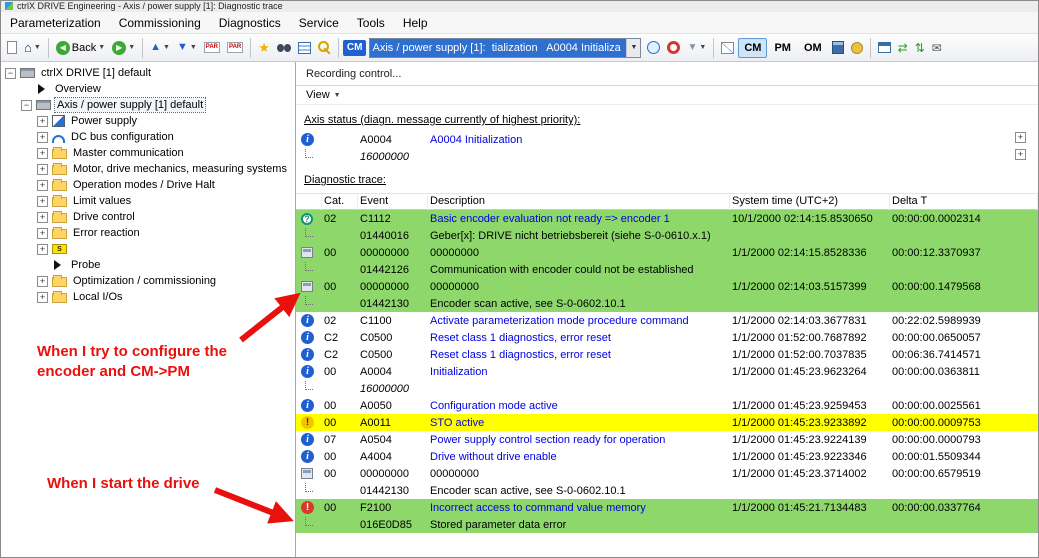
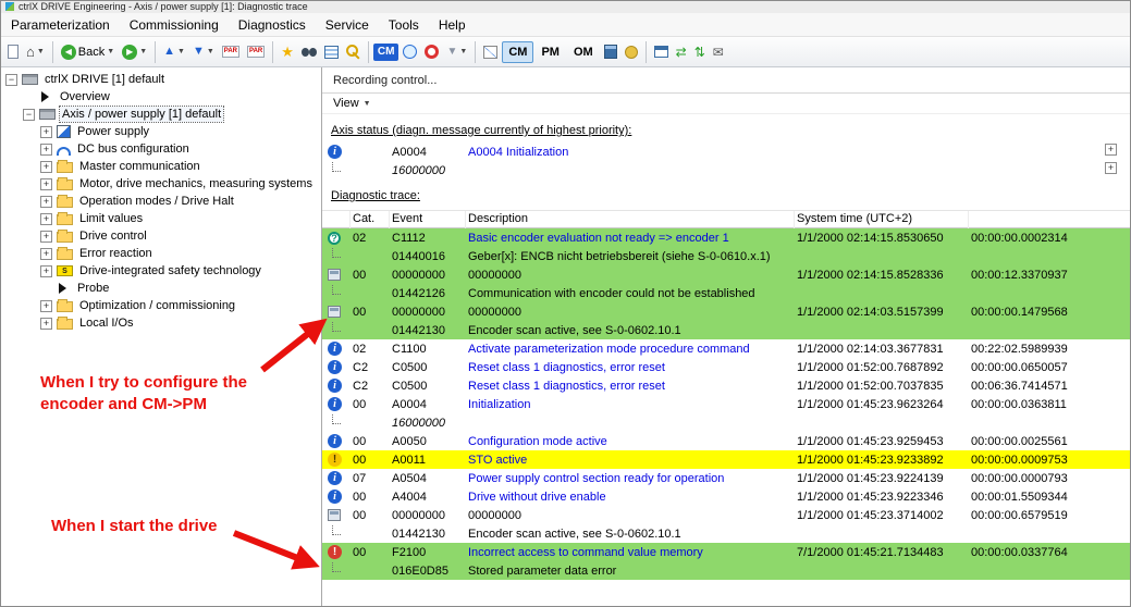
  ctrlX DRIVE Engineering - Axis / power supply [1]: Diagnostic trace
  Parameterization
  Commissioning
  Diagnostics
  Service
  Tools
  Help
  ⌂
  ◀
  Back
  ▶
  ▲
  ▼
  ★
  CM
- Axis / power supply [1]: tialization A0004 Initializa
  ▼
  CM
  PM
  OM
  ⇄
  ⇅
  ✉
  −
  ctrlX DRIVE [1] default
  Overview
  −
  Axis / power supply [1] default
  +
  Power supply
  +
  DC bus configuration
  +
  Master communication
  +
  Motor, drive mechanics, measuring systems
  +
  Operation modes / Drive Halt
  +
  Limit values
  +
  Drive control
  +
  Error reaction
  +
+ Drive-integrated safety technology
  Probe
  +
  Optimization / commissioning
  +
  Local I/Os
  Recording control...
  View
  Axis status (diagn. message currently of highest priority):
  A0004
  A0004 Initialization
  16000000
  +
  +
  Diagnostic trace:
  Cat.
  Event
  Description
  System time (UTC+2)
- Delta T
  02
  C1112
  Basic encoder evaluation not ready => encoder 1
- 10/1/2000 02:14:15.8530650
+ 1/1/2000 02:14:15.8530650
  00:00:00.0002314
  01440016
- Geber[x]: DRIVE nicht betriebsbereit (siehe S-0-0610.x.1)
+ Geber[x]: ENCB nicht betriebsbereit (siehe S-0-0610.x.1)
  00
  00000000
  00000000
  1/1/2000 02:14:15.8528336
  00:00:12.3370937
  01442126
  Communication with encoder could not be established
  00
  00000000
  00000000
  1/1/2000 02:14:03.5157399
  00:00:00.1479568
  01442130
  Encoder scan active, see S-0-0602.10.1
  02
  C1100
  Activate parameterization mode procedure command
  1/1/2000 02:14:03.3677831
  00:22:02.5989939
  C2
  C0500
  Reset class 1 diagnostics, error reset
  1/1/2000 01:52:00.7687892
  00:00:00.0650057
  C2
  C0500
  Reset class 1 diagnostics, error reset
  1/1/2000 01:52:00.7037835
  00:06:36.7414571
  00
  A0004
  Initialization
  1/1/2000 01:45:23.9623264
  00:00:00.0363811
  16000000
  00
  A0050
  Configuration mode active
  1/1/2000 01:45:23.9259453
  00:00:00.0025561
  00
  A0011
  STO active
  1/1/2000 01:45:23.9233892
  00:00:00.0009753
  07
  A0504
  Power supply control section ready for operation
  1/1/2000 01:45:23.9224139
  00:00:00.0000793
  00
  A4004
  Drive without drive enable
  1/1/2000 01:45:23.9223346
  00:00:01.5509344
  00
  00000000
  00000000
  1/1/2000 01:45:23.3714002
  00:00:00.6579519
  01442130
  Encoder scan active, see S-0-0602.10.1
  00
  F2100
  Incorrect access to command value memory
- 1/1/2000 01:45:21.7134483
+ 7/1/2000 01:45:21.7134483
  00:00:00.0337764
  016E0D85
  Stored parameter data error
  When I try to configure the
  encoder and CM->PM
  When I start the drive
